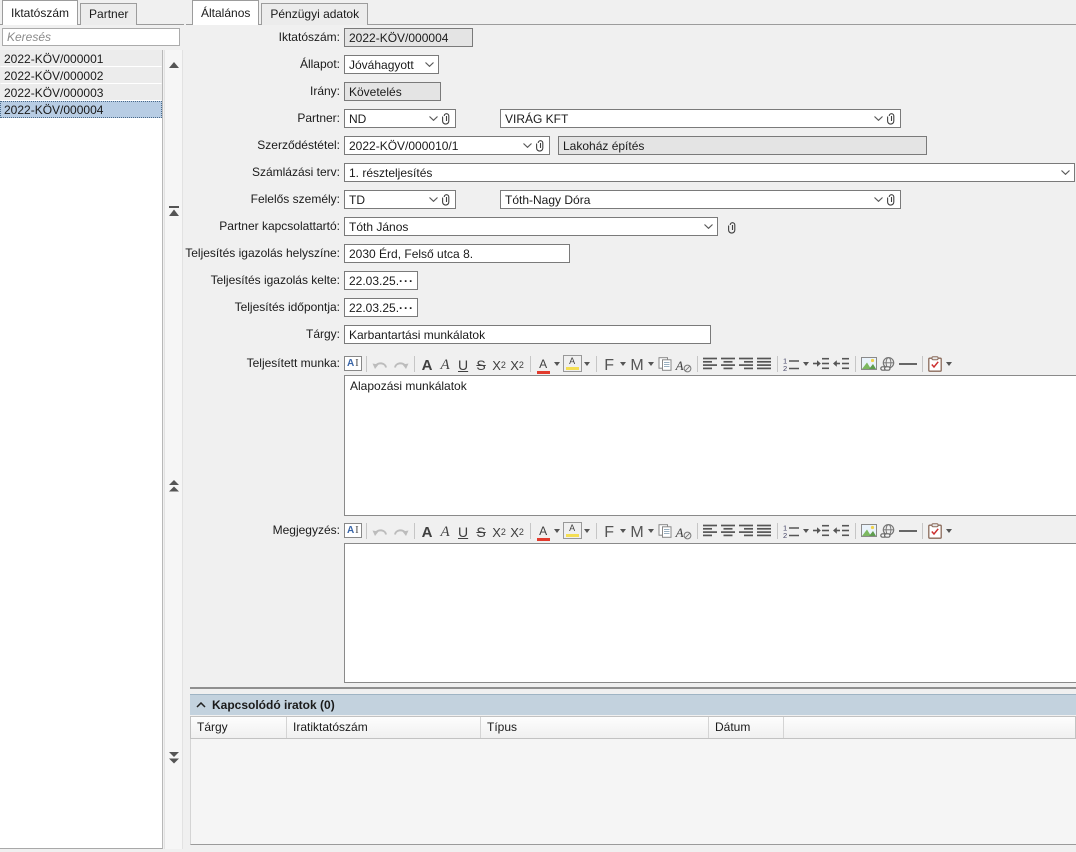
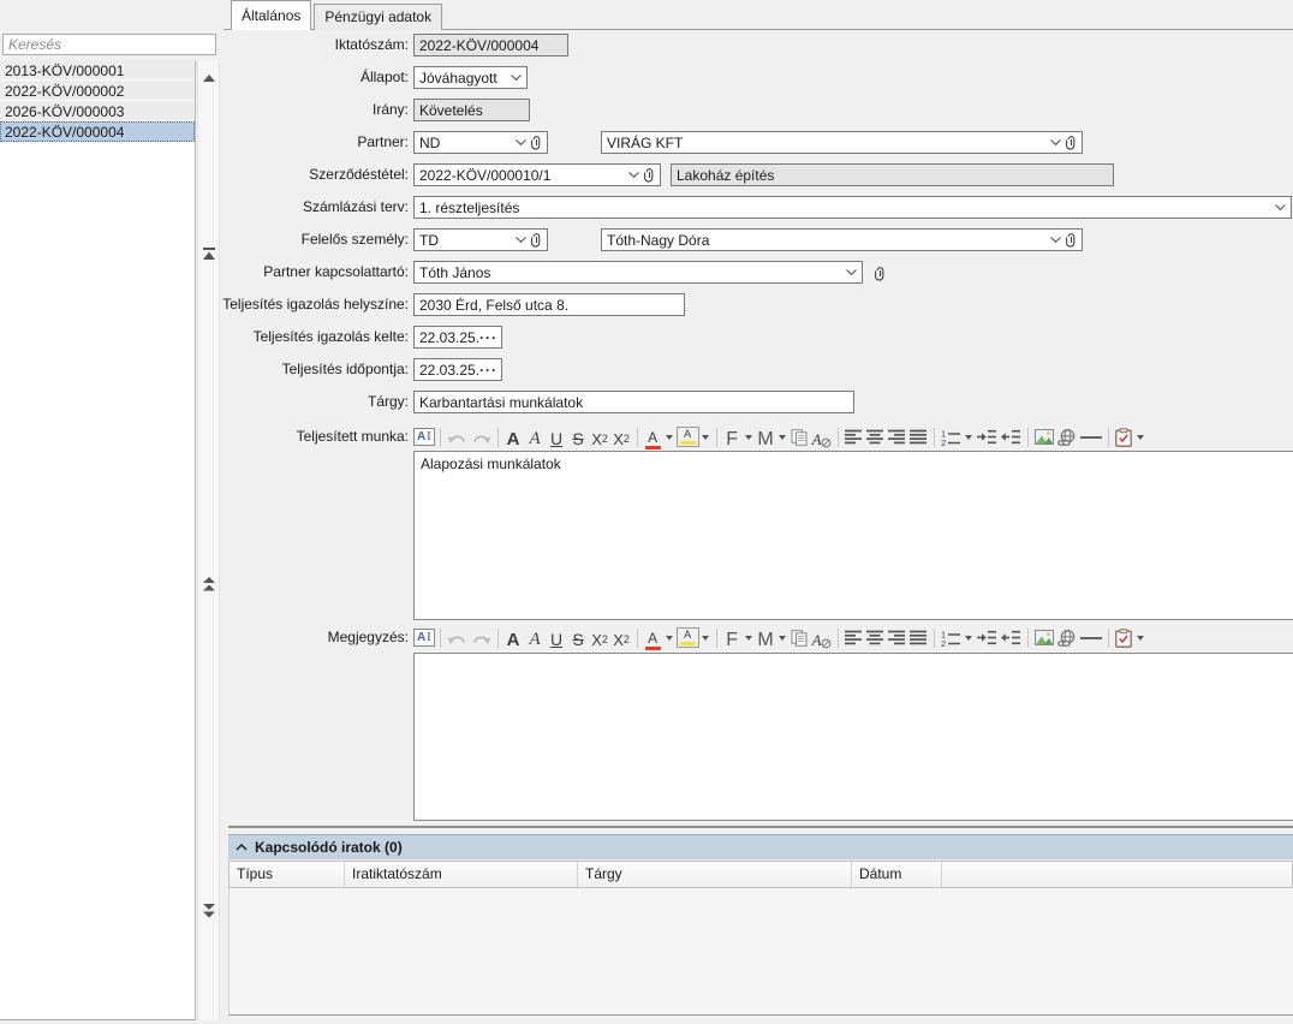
- Iktatószám Partner
  Keresés
- 2022-KÖV/000001
+ 2013-KÖV/000001
  2022-KÖV/000002
- 2022-KÖV/000003
+ 2026-KÖV/000003
  2022-KÖV/000004
  Általános Pénzügyi adatok
  Iktatószám:
  2022-KÖV/000004
  Állapot:
  Jóváhagyott
  Irány:
  Követelés
  Partner:
  ND
  VIRÁG KFT
  Szerződéstétel:
  2022-KÖV/000010/1
  Lakoház építés
  Számlázási terv:
  1. részteljesítés
  Felelős személy:
  TD
  Tóth-Nagy Dóra
  Partner kapcsolattartó:
  Tóth János
  Teljesítés igazolás helyszíne:
  2030 Érd, Felső utca 8.
  Teljesítés igazolás kelte:
  22.03.25.
  ···
  Teljesítés időpontja:
  22.03.25.
  ···
  Tárgy:
  Karbantartási munkálatok
  Teljesített munka:
  A
  I
  A
  A
  U
  S
  X
  2
  X
  2
  A
  A
  F
  M
  A
  1
  2
  Alapozási munkálatok
  Megjegyzés:
  A
  I
  A
  A
  U
  S
  X
  2
  X
  2
  A
  A
  F
  M
  A
  1
  2
  Kapcsolódó iratok (0)
- Tárgy
+ Típus
  Iratiktatószám
- Típus
+ Tárgy
  Dátum
